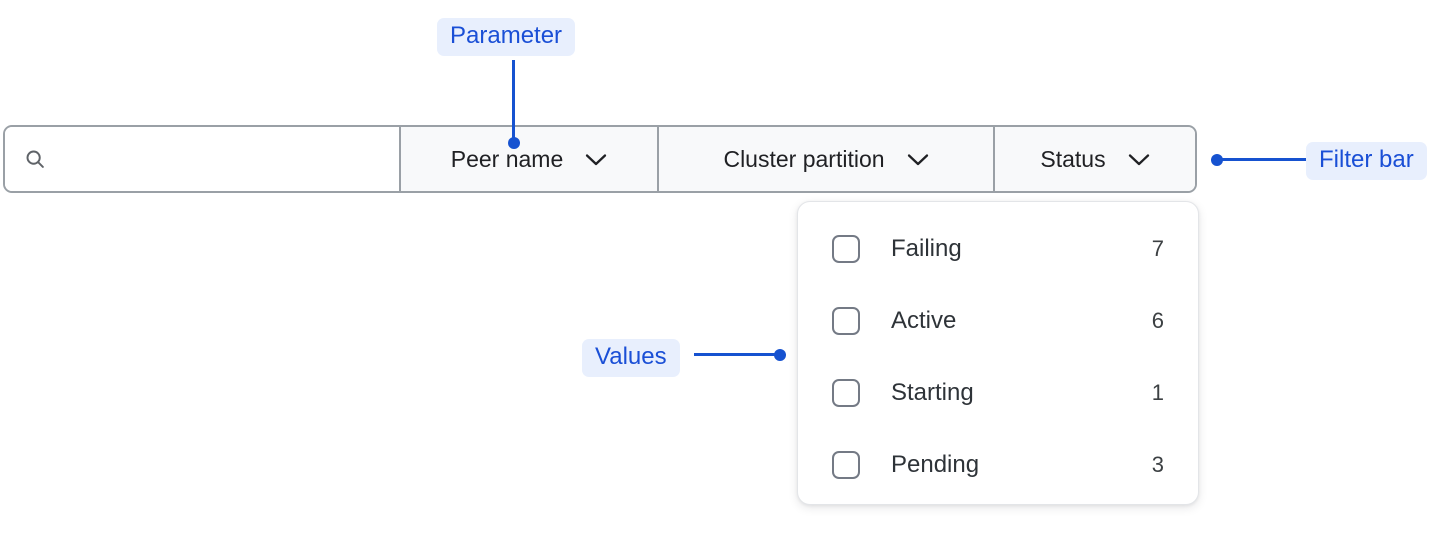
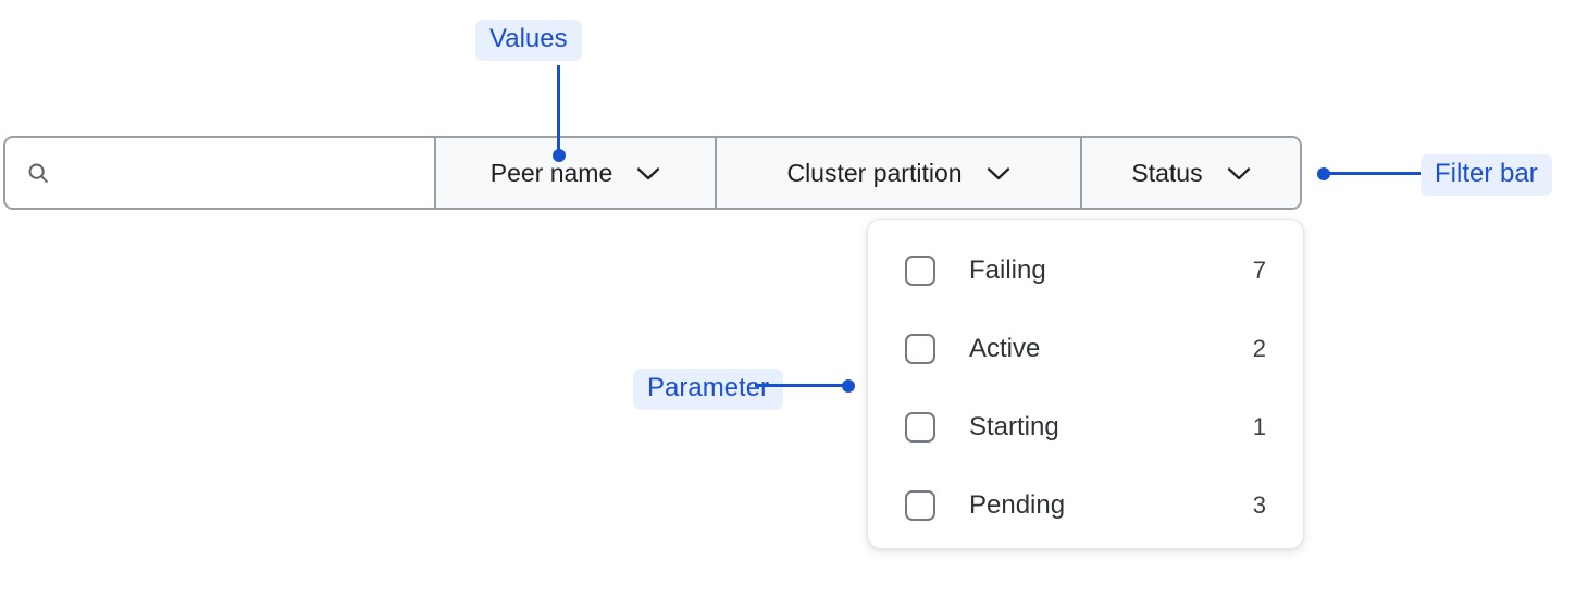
  Peer name
  Cluster partition
  Status
  Failing
  7
  Active
- 6
+ 2
  Starting
  1
  Pending
  3
- Parameter
+ Values
  Filter bar
- Values
+ Parameter
